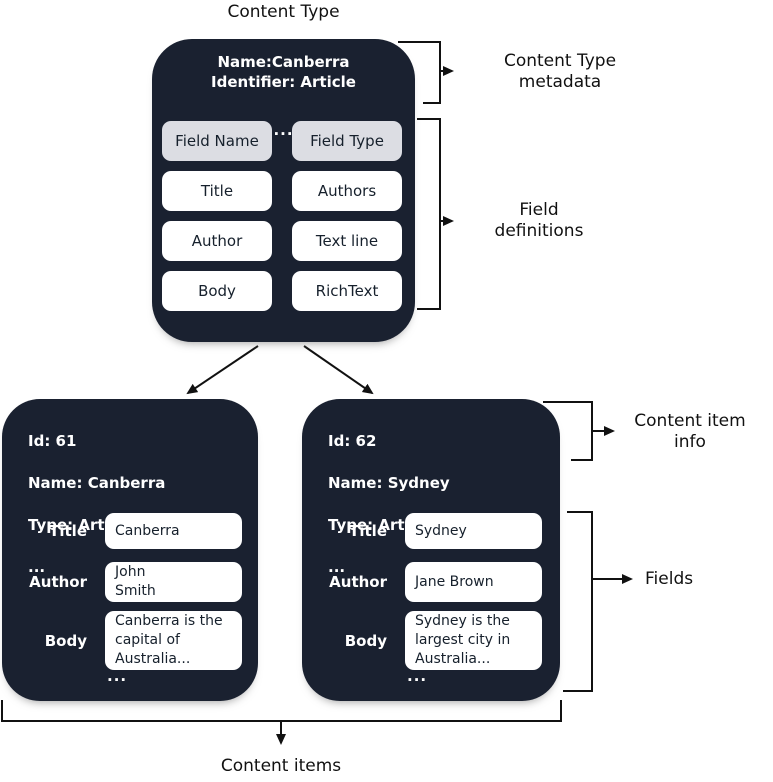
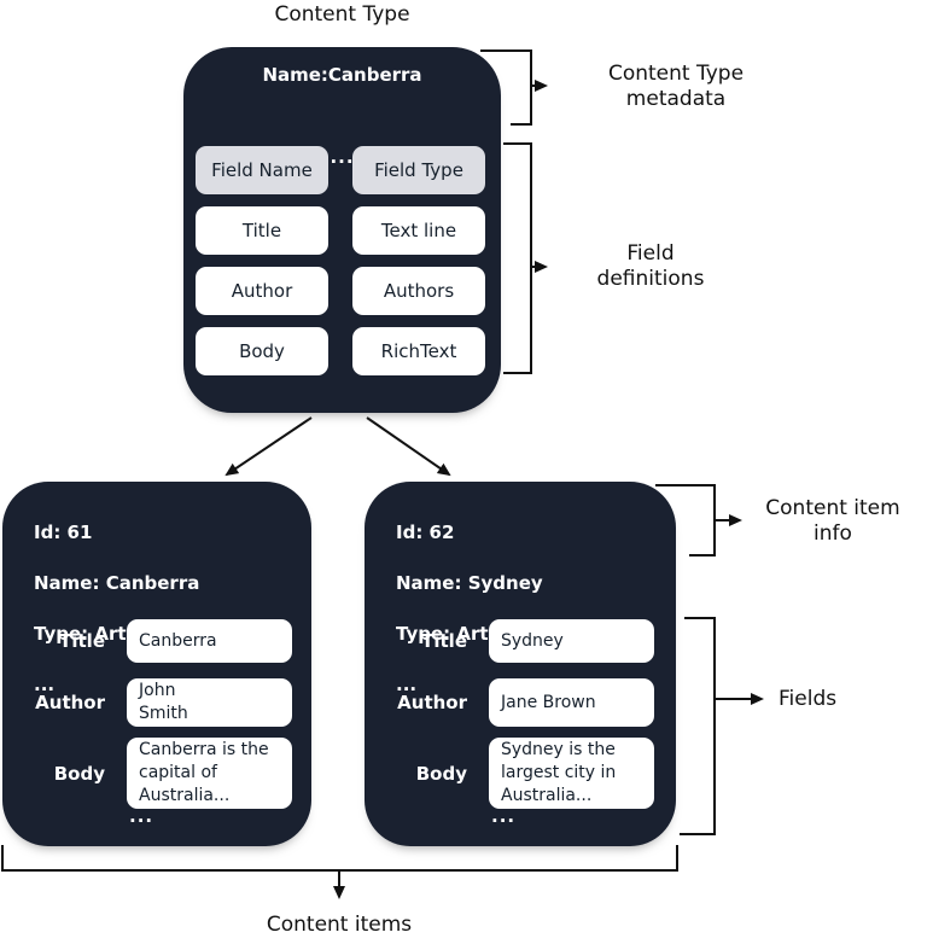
  Content Type
  Name:Canberra
- Identifier: Article
  ...
  Field Name
  Field Type
  Title
- Authors
+ Text line
  Author
- Text line
+ Authors
  Body
  RichText
  ...
  Content Type
  metadata
  Field
  definitions
  Content item
  info
  Fields
  Content items
  Id: 61
  Name: Canberra
  ...
  Title
  Canberra
  Author
  John
  Smith
  Body
  Canberra is the
  capital of
  Australia...
  ...
  Id: 62
  Name: Sydney
  ...
  Title
  Sydney
  Author
  Jane Brown
  Body
  Sydney is the
  largest city in
  Australia...
  ...
